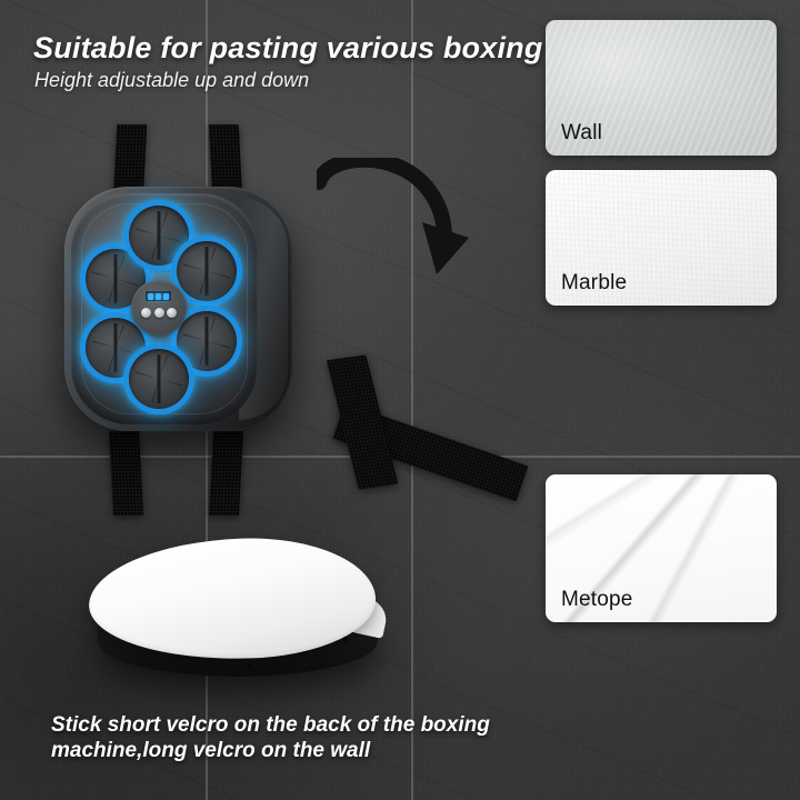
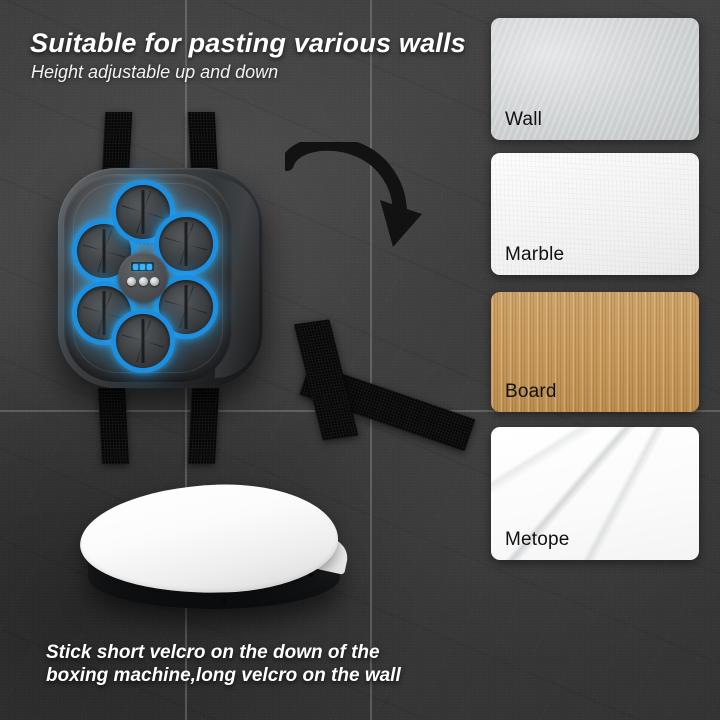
- Suitable for pasting various boxing
+ Suitable for pasting various walls
  Height adjustable up and down
- Stick short velcro on the back of the boxing machine,long velcro on the wall
+ Stick short velcro on the down of the boxing machine,long velcro on the wall
  Wall
  Marble
+ Board
  Metope
